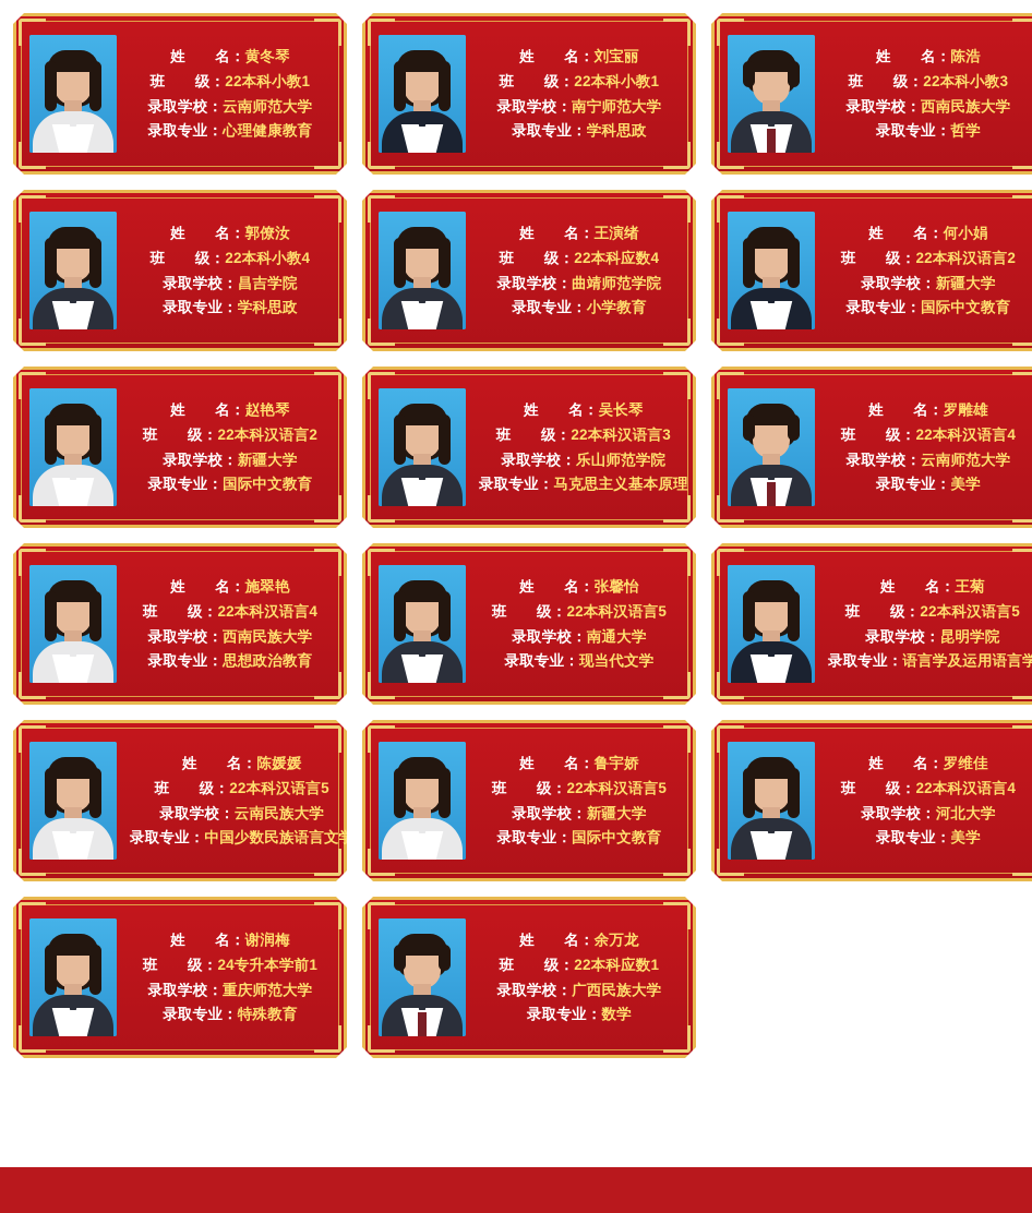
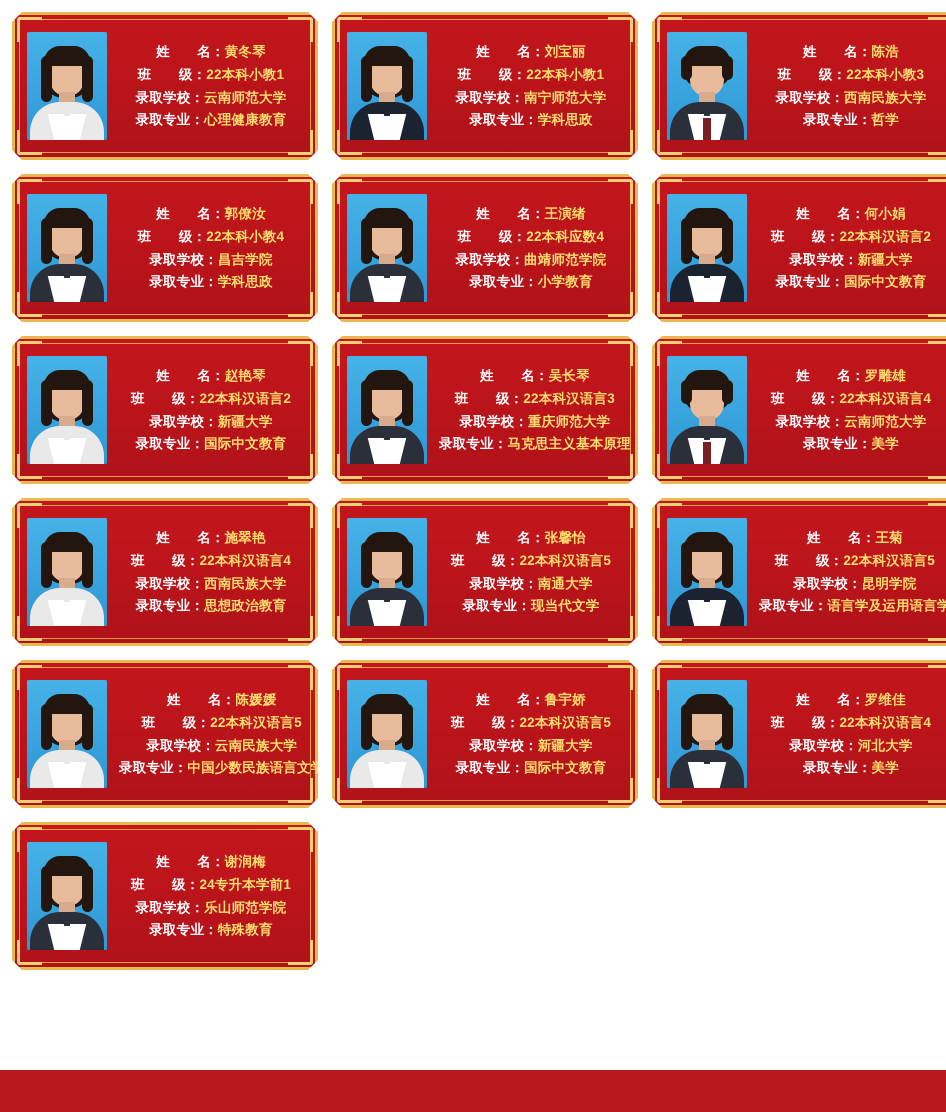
  姓 名：黄冬琴
  班 级：22本科小教1
  录取学校：云南师范大学
  录取专业：心理健康教育
  姓 名：刘宝丽
  班 级：22本科小教1
  录取学校：南宁师范大学
  录取专业：学科思政
  姓 名：陈浩
  班 级：22本科小教3
  录取学校：西南民族大学
  录取专业：哲学
  姓 名：郭僚汝
  班 级：22本科小教4
  录取学校：昌吉学院
  录取专业：学科思政
  姓 名：王演绪
  班 级：22本科应数4
  录取学校：曲靖师范学院
  录取专业：小学教育
  姓 名：何小娟
  班 级：22本科汉语言2
  录取学校：新疆大学
  录取专业：国际中文教育
  姓 名：赵艳琴
  班 级：22本科汉语言2
  录取学校：新疆大学
  录取专业：国际中文教育
  姓 名：吴长琴
  班 级：22本科汉语言3
- 录取学校：乐山师范学院
+ 录取学校：重庆师范大学
  录取专业：马克思主义基本原理
  姓 名：罗雕雄
  班 级：22本科汉语言4
  录取学校：云南师范大学
  录取专业：美学
  姓 名：施翠艳
  班 级：22本科汉语言4
  录取学校：西南民族大学
  录取专业：思想政治教育
  姓 名：张馨怡
  班 级：22本科汉语言5
  录取学校：南通大学
  录取专业：现当代文学
  姓 名：王菊
  班 级：22本科汉语言5
  录取学校：昆明学院
  录取专业：语言学及运用语言学
  姓 名：陈媛媛
  班 级：22本科汉语言5
  录取学校：云南民族大学
  录取专业：中国少数民族语言文学
  姓 名：鲁宇娇
  班 级：22本科汉语言5
  录取学校：新疆大学
  录取专业：国际中文教育
  姓 名：罗维佳
  班 级：22本科汉语言4
  录取学校：河北大学
  录取专业：美学
  姓 名：谢润梅
  班 级：24专升本学前1
- 录取学校：重庆师范大学
+ 录取学校：乐山师范学院
  录取专业：特殊教育
- 姓 名：余万龙
- 班 级：22本科应数1
- 录取学校：广西民族大学
- 录取专业：数学
